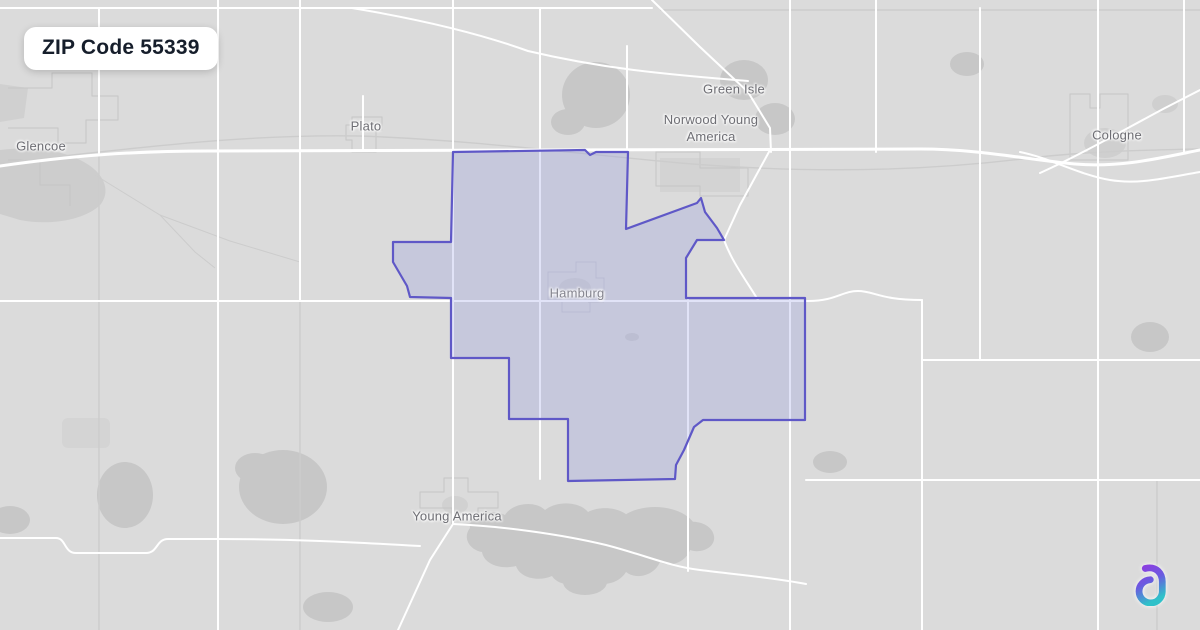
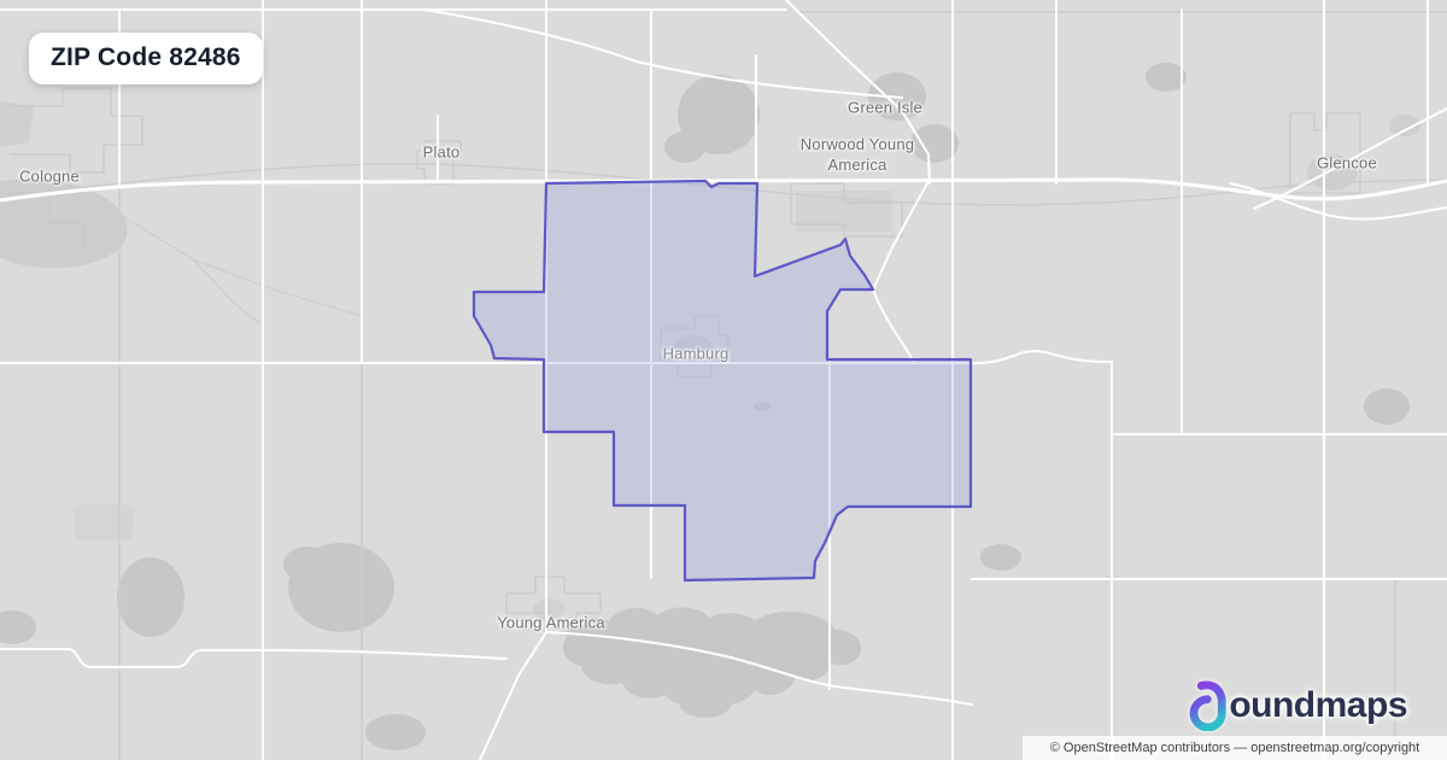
- Glencoe
+ Cologne
  Plato
  Green Isle
  Norwood Young America
- Cologne
+ Glencoe
  Hamburg
  Young America
- ZIP Code 55339
+ ZIP Code 82486
+ oundmaps
+ © OpenStreetMap contributors — openstreetmap.org/copyright
